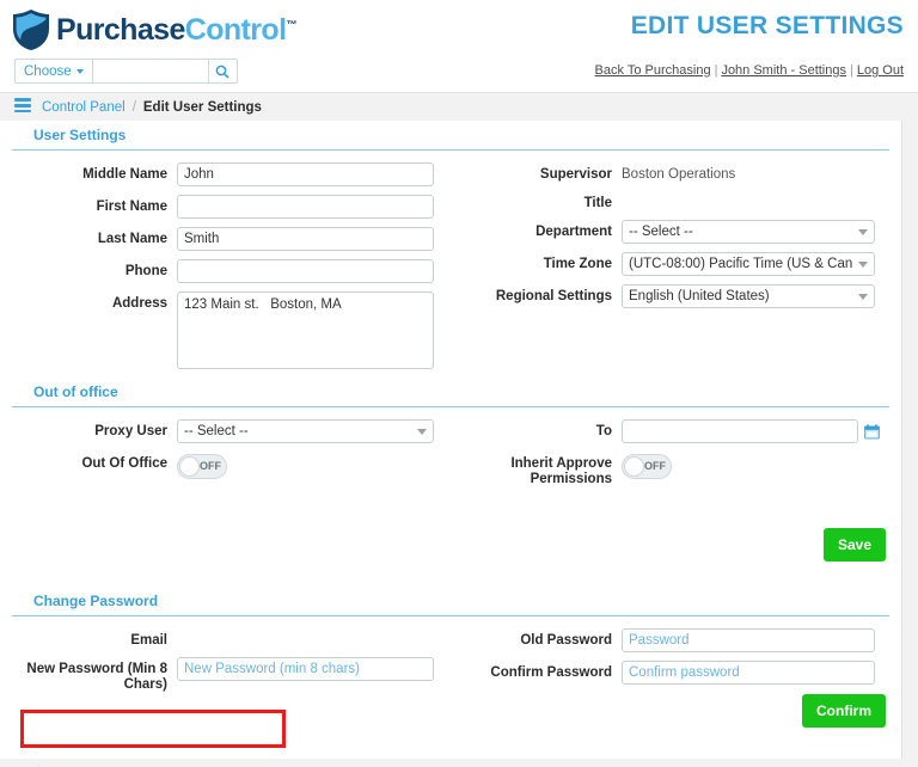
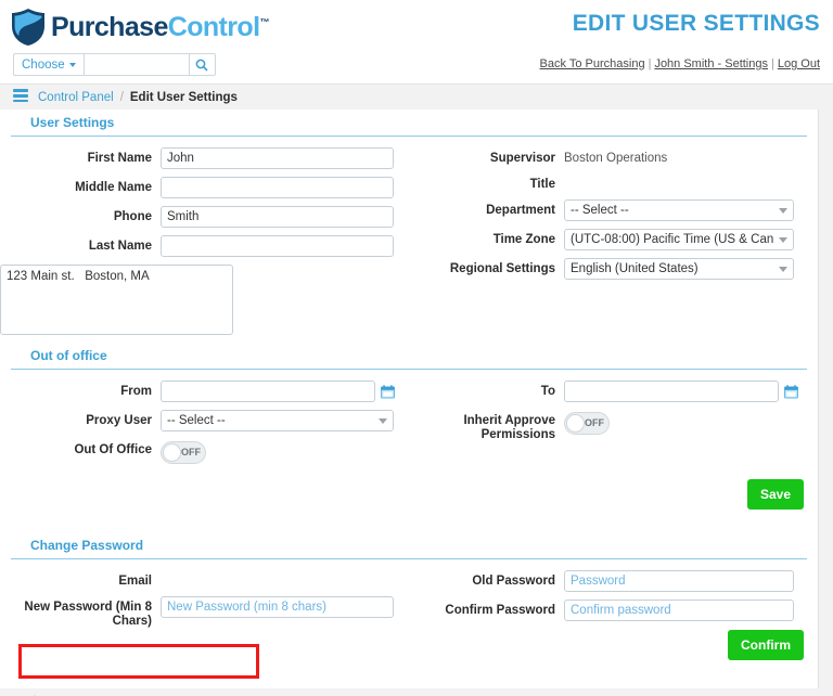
  PurchaseControl™
  Choose
  EDIT USER SETTINGS
  Back To Purchasing | John Smith - Settings | Log Out
  Control Panel
  /
  Edit User Settings
  User Settings
- Middle Name
+ First Name
  John
- First Name
+ Middle Name
- Last Name
+ Phone
  Smith
- Phone
+ Last Name
- Address
  123 Main st. Boston, MA
  Supervisor
  Boston Operations
  Title
  Department
  -- Select --
  Time Zone
  (UTC-08:00) Pacific Time (US & Can
  Regional Settings
  English (United States)
  Out of office
+ From
  Proxy User
  -- Select --
  Out Of Office
  OFF
  To
  Inherit Approve Permissions
  OFF
  Save
  Change Password
  Email
  New Password (Min 8 Chars)
  New Password (min 8 chars)
  Old Password
  Password
  Confirm Password
  Confirm password
  Confirm
